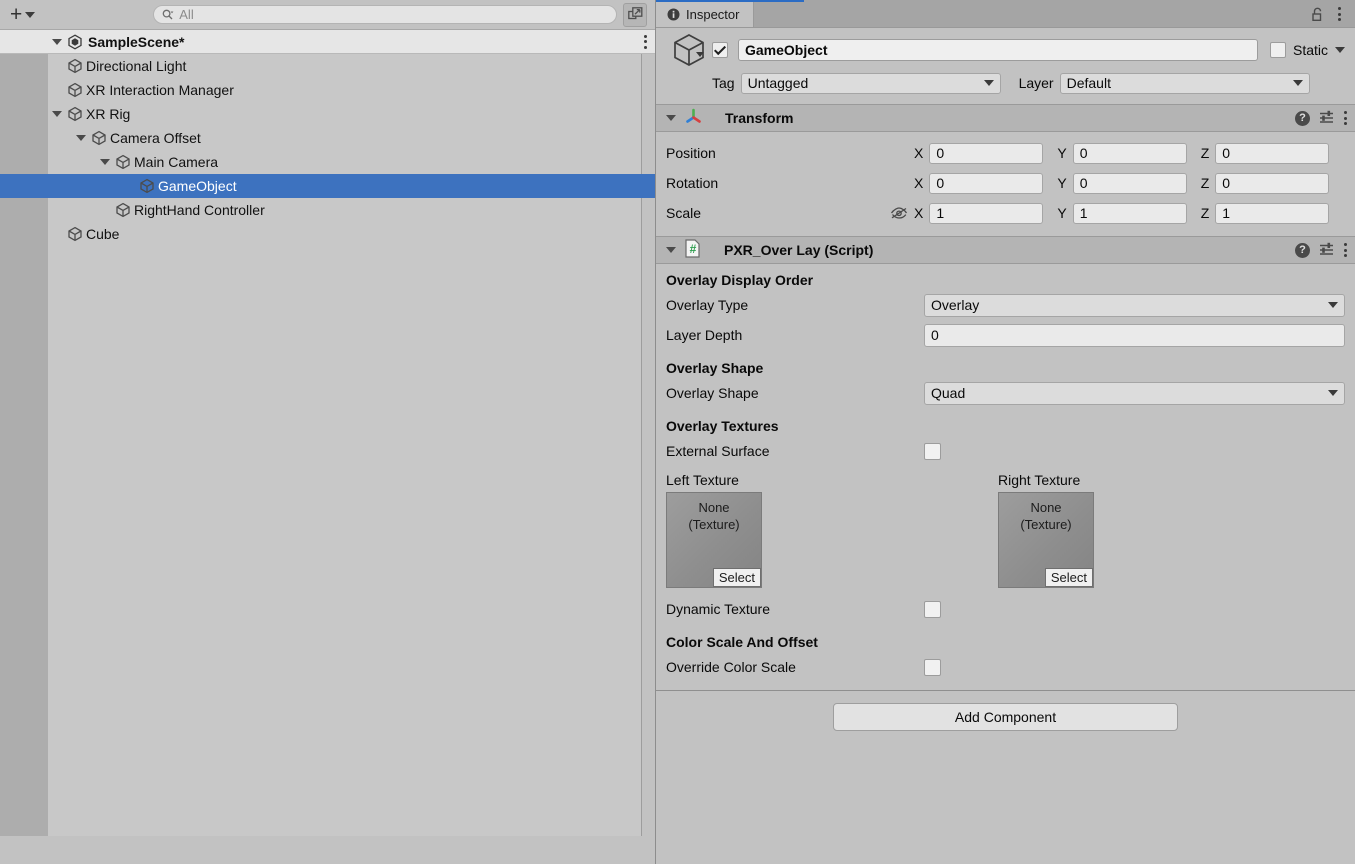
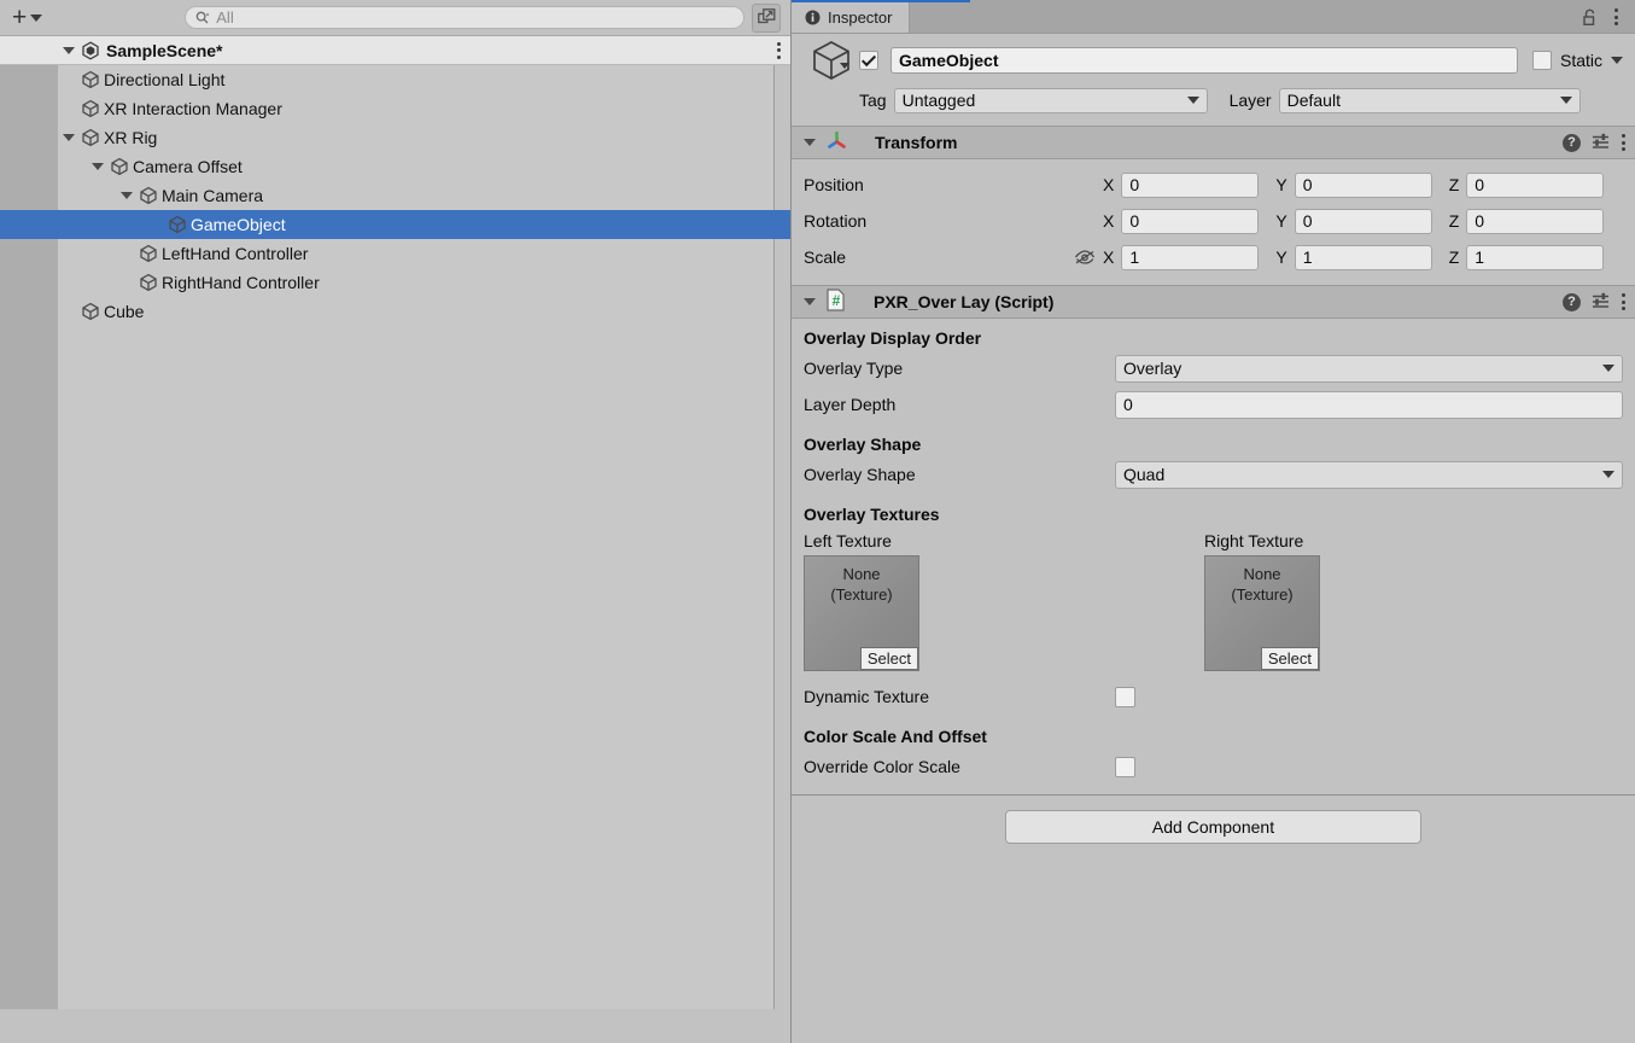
  +
  All
  SampleScene*
  Directional Light
  XR Interaction Manager
  XR Rig
  Camera Offset
  Main Camera
  GameObject
+ LeftHand Controller
  RightHand Controller
  Cube
  Inspector
  GameObject
  Static
  Tag
  Untagged
  Layer
  Default
  Transform
  ?
  Position
  X
  0
  Y
  0
  Z
  0
  Rotation
  X
  0
  Y
  0
  Z
  0
  Scale
  X
  1
  Y
  1
  Z
  1
  #
  PXR_Over Lay (Script)
  ?
  Overlay Display Order
  Overlay Type
  Overlay
  Layer Depth
  0
  Overlay Shape
  Overlay Shape
  Quad
  Overlay Textures
- External Surface
  Left Texture
  Right Texture
  None
  (Texture)
  Select
  None
  (Texture)
  Select
  Dynamic Texture
  Color Scale And Offset
  Override Color Scale
  Add Component
